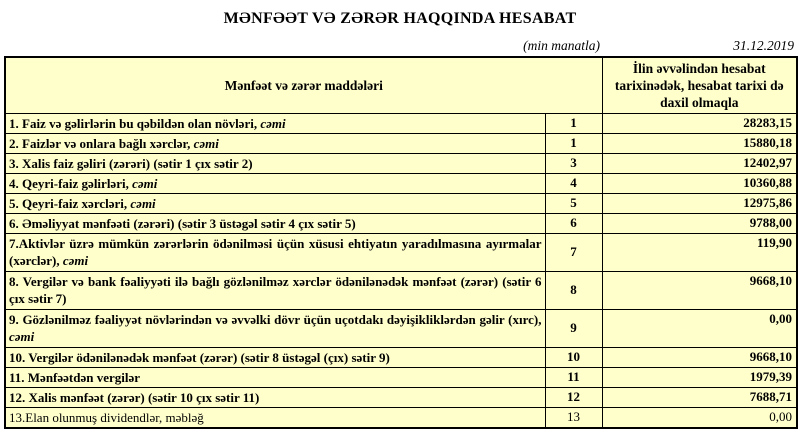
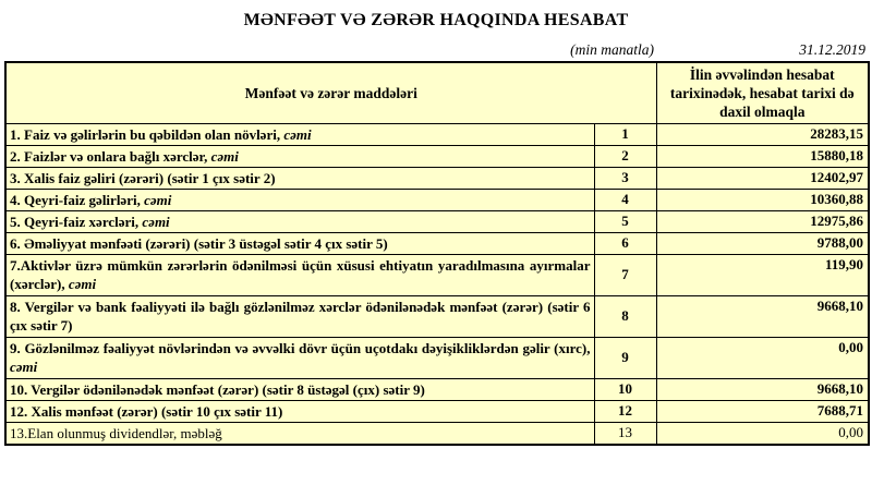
  MƏNFƏƏT VƏ ZƏRƏR HAQQINDA HESABAT
  (min manatla)
  31.12.2019
  Mənfəət və zərər maddələri	İlin əvvəlindən hesabat tarixinədək, hesabat tarixi də daxil olmaqla
  1. Faiz və gəlirlərin bu qəbildən olan növləri, cəmi	1	28283,15
- 2. Faizlər və onlara bağlı xərclər, cəmi	1	15880,18
+ 2. Faizlər və onlara bağlı xərclər, cəmi	2	15880,18
  3. Xalis faiz gəliri (zərəri) (sətir 1 çıx sətir 2)	3	12402,97
  4. Qeyri-faiz gəlirləri, cəmi	4	10360,88
  5. Qeyri-faiz xərcləri, cəmi	5	12975,86
  6. Əməliyyat mənfəəti (zərəri) (sətir 3 üstəgəl sətir 4 çıx sətir 5)	6	9788,00
  7.Aktivlər üzrə mümkün zərərlərin ödənilməsi üçün xüsusi ehtiyatın yaradılmasına ayırmalar (xərclər), cəmi	7	119,90
  8. Vergilər və bank fəaliyyəti ilə bağlı gözlənilməz xərclər ödənilənədək mənfəət (zərər) (sətir 6 çıx sətir 7)	8	9668,10
  9. Gözlənilməz fəaliyyət növlərindən və əvvəlki dövr üçün uçotdakı dəyişikliklərdən gəlir (xırc), cəmi	9	0,00
  10. Vergilər ödənilənədək mənfəət (zərər) (sətir 8 üstəgəl (çıx) sətir 9)	10	9668,10
- 11. Mənfəətdən vergilər	11	1979,39
  12. Xalis mənfəət (zərər) (sətir 10 çıx sətir 11)	12	7688,71
  13.Elan olunmuş dividendlər, məbləğ	13	0,00
